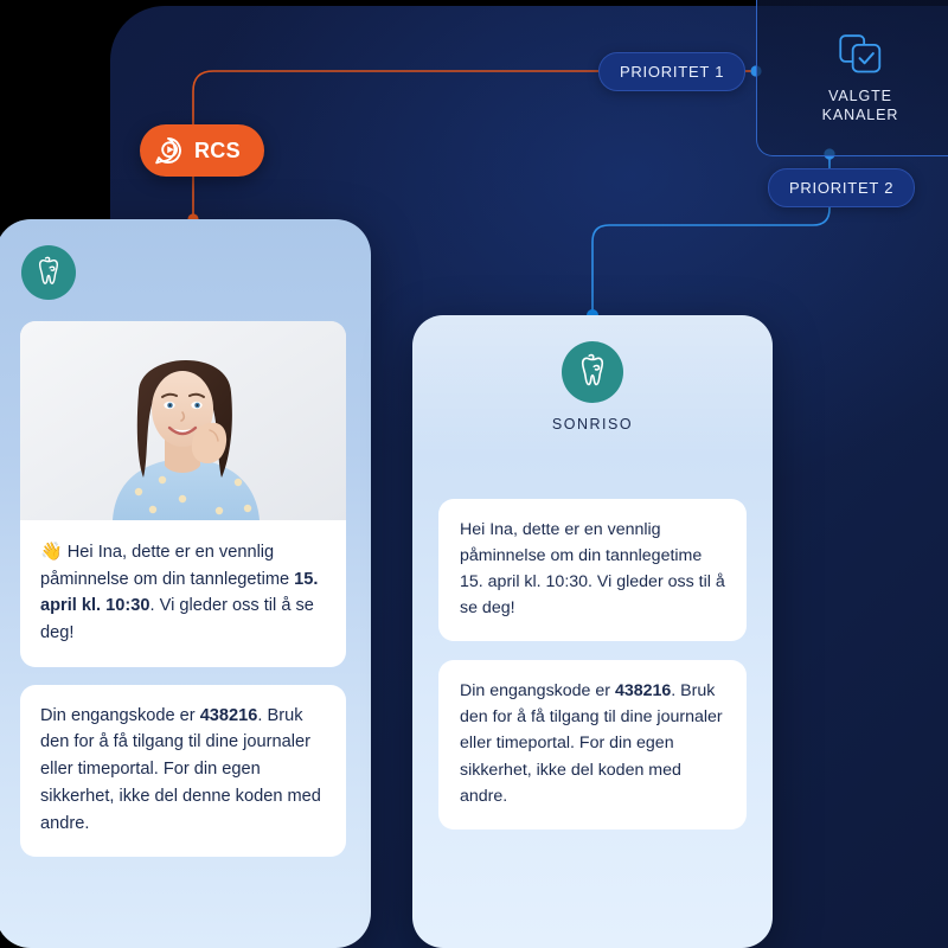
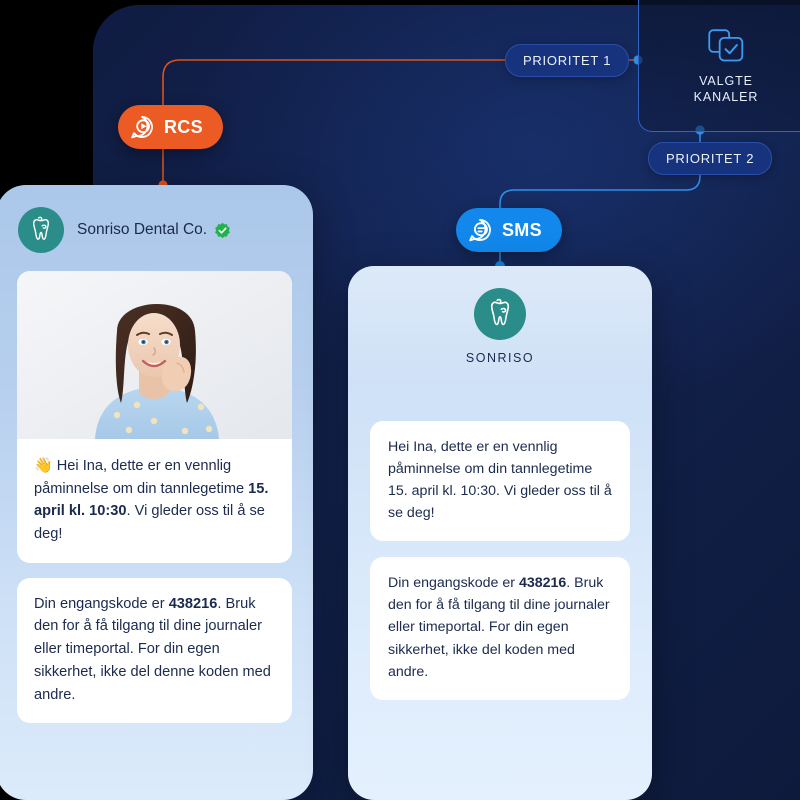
  VALGTE
  KANALER
  PRIORITET 1
  PRIORITET 2
  RCS
+ SMS
+ Sonriso Dental Co.
  👋 Hei Ina, dette er en vennlig påminnelse om din tannlegetime 15. april kl. 10:30. Vi gleder oss til å se deg!
  Din engangskode er 438216. Bruk den for å få tilgang til dine journaler eller timeportal. For din egen sikkerhet, ikke del denne koden med andre.
  SONRISO
  Hei Ina, dette er en vennlig påminnelse om din tannlegetime 15. april kl. 10:30. Vi gleder oss til å se deg!
  Din engangskode er 438216. Bruk den for å få tilgang til dine journaler eller timeportal. For din egen sikkerhet, ikke del koden med andre.
